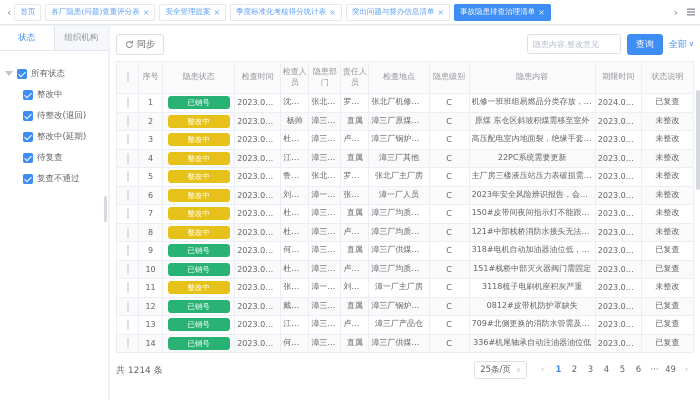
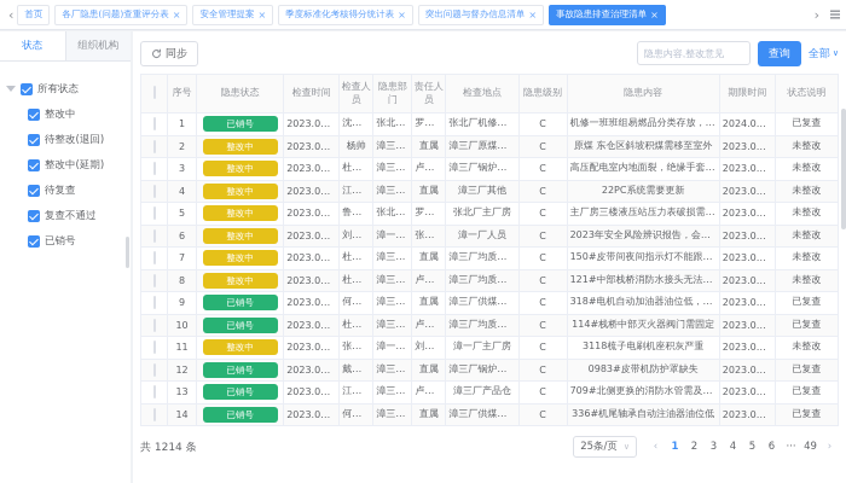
  ‹
  首页
  各厂隐患(问题)查重评分表
  ×
  安全管理提案
  ×
  季度标准化考核得分统计表
  ×
  突出问题与督办信息清单
  ×
  事故隐患排查治理清单
  ×
  ›
  状态
  组织机构
  所有状态
  整改中
  待整改(退回)
  整改中(延期)
  待复查
  复查不通过
+ 已销号
  同步
  隐患内容,整改意见
  查询
  全部
  ∨
  	序号	隐患状态	检查时间	检查人员	隐患部门	责任人员	检查地点	隐患级别	隐患内容	期限时间	状态说明
  	1	已销号	2023.04.0	沈璐...	张北热电	罗剑金	张北厂机修大楼	C	机修一班班组易燃品分类存放，禁	2024.04.0	已复查
  	2	整改中	2023.05.1	杨帅	漳三热电	直属	漳三厂原煤系统	C	原煤 东仓区斜坡积煤需移至室外	2023.06.0	未整改
  	3	整改中	2023.05.2	杜国海	漳三热电	卢建伟	漳三厂锅炉系统	C	高压配电室内地面裂，绝缘手套即	2023.05.3	未整改
  	4	整改中	2023.05.2	江文斌	漳三热电	直属	漳三厂其他	C	22PC系统需要更新	2023.05.3	未整改
  	5	整改中	2023.03.0	鲁明篇	张北热电	罗剑金	张北厂主厂房	C	主厂房三楼液压站压力表破损需更	2023.05.3	未整改
  	6	整改中	2023.05.2	刘亚州	漳一热电	张长海	漳一厂人员	C	2023年安全风险辨识报告，会审时	2023.05.3	未整改
  	7	整改中	2023.05.2	杜国海	漳三热电	直属	漳三厂均质化系	C	150#皮带间夜间指示灯不能跟随开	2023.05.2	未整改
  	8	整改中	2023.05.2	杜国海	漳三热电	卢建伟	漳三厂均质化系	C	121#中部栈桥消防水接头无法连接	2023.05.2	未整改
  	9	已销号	2023.05.2	何国平	漳三热电	直属	漳三厂供煤厂房	C	318#电机自动加油器油位低，未贴	2023.05.2	已复查
- 	10	已销号	2023.05.2	杜国海	漳三热电	卢建伟	漳三厂均质化系	C	151#栈桥中部灭火器阀门需固定	2023.05.2	已复查
+ 	10	已销号	2023.05.2	杜国海	漳三热电	卢建伟	漳三厂均质化系	C	114#栈桥中部灭火器阀门需固定	2023.05.2	已复查
  	11	整改中	2023.05.2	张明郁	漳一热电	刘培明	漳一厂主厂房	C	3118梳子电刷机座积灰严重	2023.05.2	未整改
- 	12	已销号	2023.05.2	戴绍军	漳三热电	直属	漳三厂锅炉系统	C	0812#皮带机防护罩缺失	2023.05.2	已复查
+ 	12	已销号	2023.05.2	戴绍军	漳三热电	直属	漳三厂锅炉系统	C	0983#皮带机防护罩缺失	2023.05.2	已复查
  	13	已销号	2023.05.2	江文斌	漳三热电	卢建伟	漳三厂产品仓	C	709#北侧更换的消防水管需及时安	2023.05.2	已复查
  	14	已销号	2023.05.2	何国平	漳三热电	直属	漳三厂供煤厂房	C	336#机尾轴承自动注油器油位低	2023.05.2	已复查
  共 1214 条
  25条/页
  ∨
  ‹
  1
  2
  3
  4
  5
  6
  ···
  49
  ›
